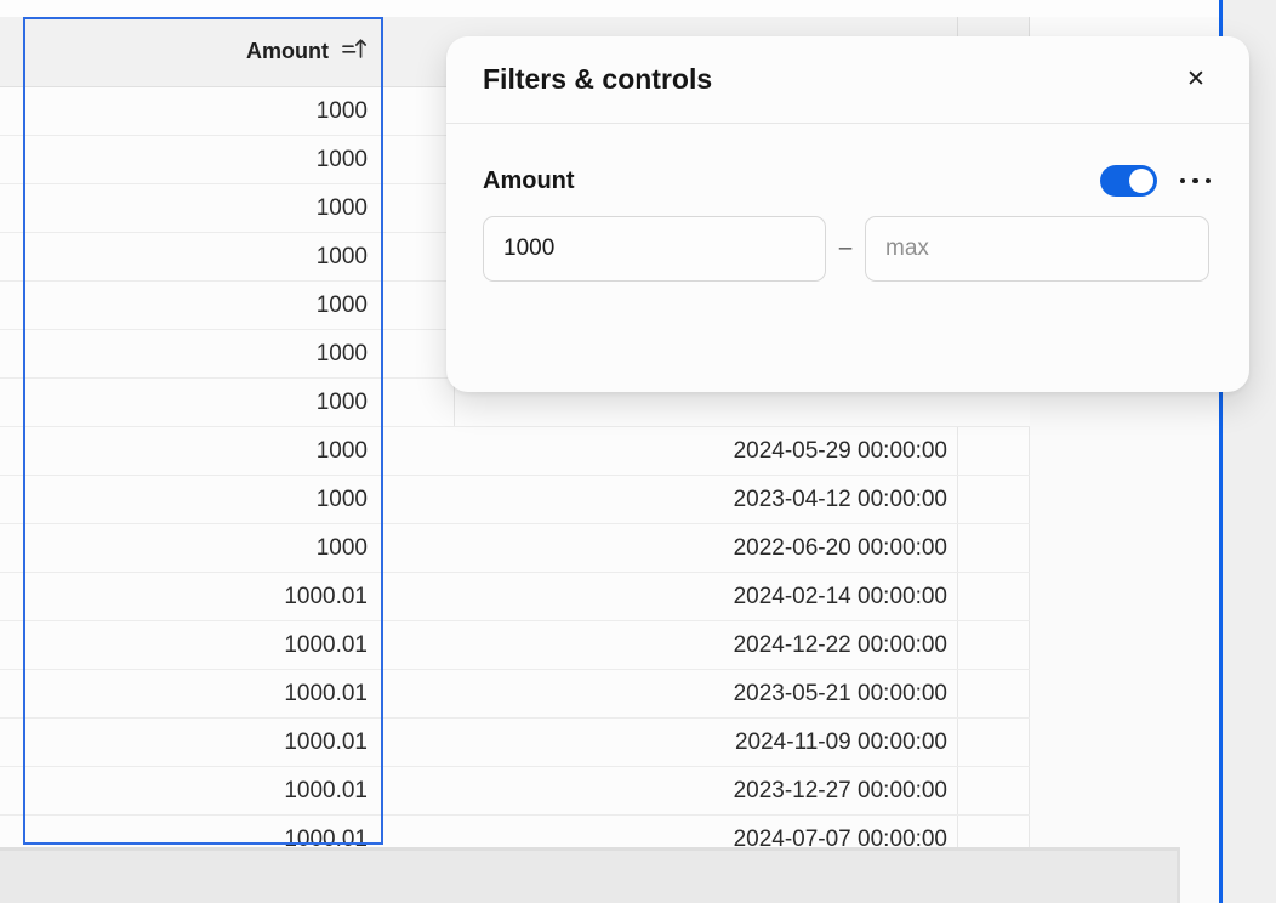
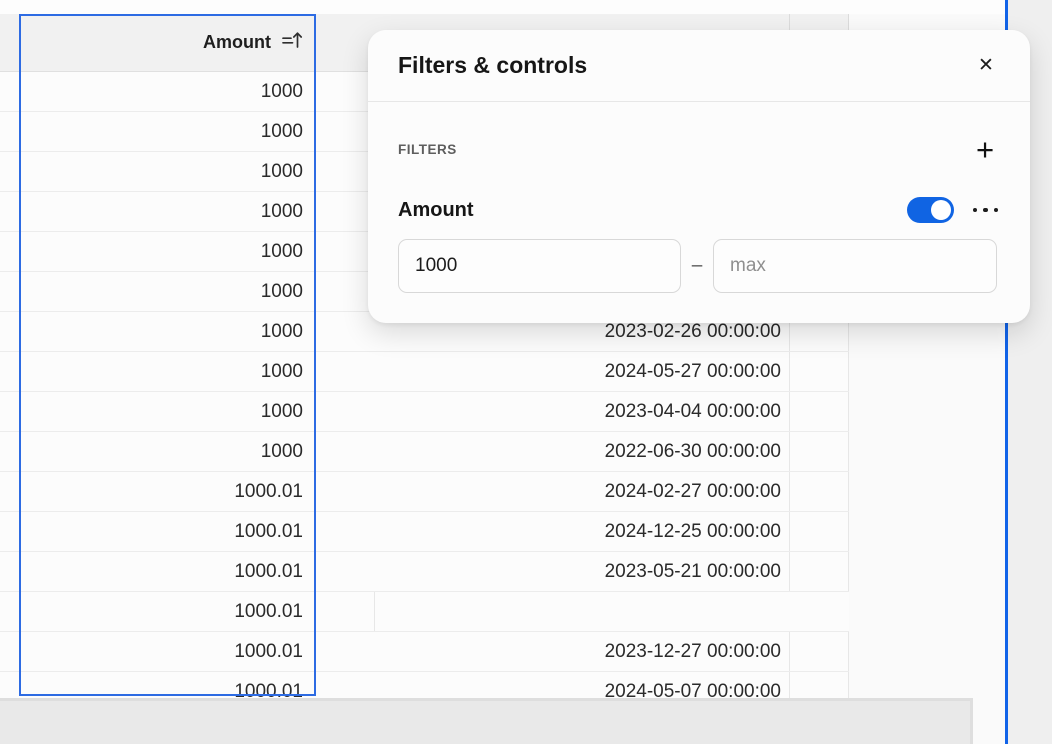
  Amount
  1000
  1000
  1000
  1000
  1000
  1000
  1000
+ 2023-02-26 00:00:00
  1000
- 2024-05-29 00:00:00
+ 2024-05-27 00:00:00
  1000
- 2023-04-12 00:00:00
+ 2023-04-04 00:00:00
  1000
- 2022-06-20 00:00:00
+ 2022-06-30 00:00:00
  1000.01
- 2024-02-14 00:00:00
+ 2024-02-27 00:00:00
  1000.01
- 2024-12-22 00:00:00
+ 2024-12-25 00:00:00
  1000.01
  2023-05-21 00:00:00
  1000.01
- 2024-11-09 00:00:00
  1000.01
  2023-12-27 00:00:00
  1000.01
- 2024-07-07 00:00:00
+ 2024-05-07 00:00:00
  Filters & controls
  ✕
+ FILTERS
+ +
  Amount
  1000
  –
  max
